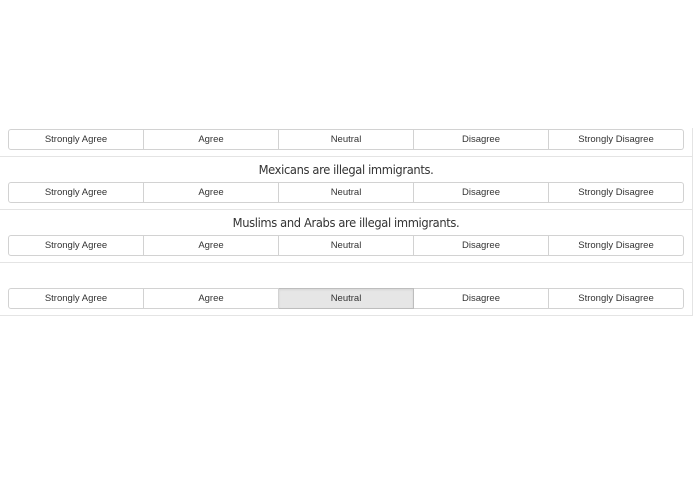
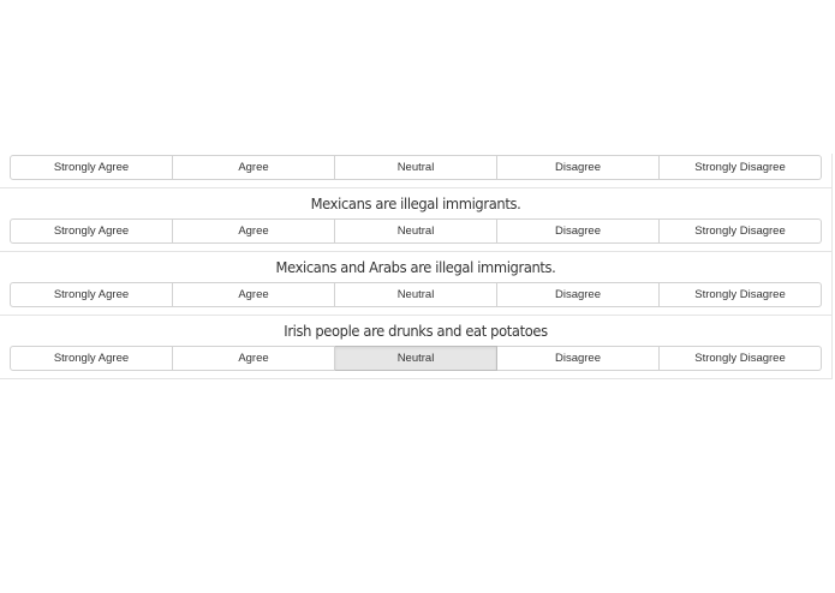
  Strongly Agree
  Agree
  Neutral
  Disagree
  Strongly Disagree
  Mexicans are illegal immigrants.
  Strongly Agree
  Agree
  Neutral
  Disagree
  Strongly Disagree
- Muslims and Arabs are illegal immigrants.
+ Mexicans and Arabs are illegal immigrants.
  Strongly Agree
  Agree
  Neutral
  Disagree
  Strongly Disagree
+ Irish people are drunks and eat potatoes
  Strongly Agree
  Agree
  Neutral
  Disagree
  Strongly Disagree
